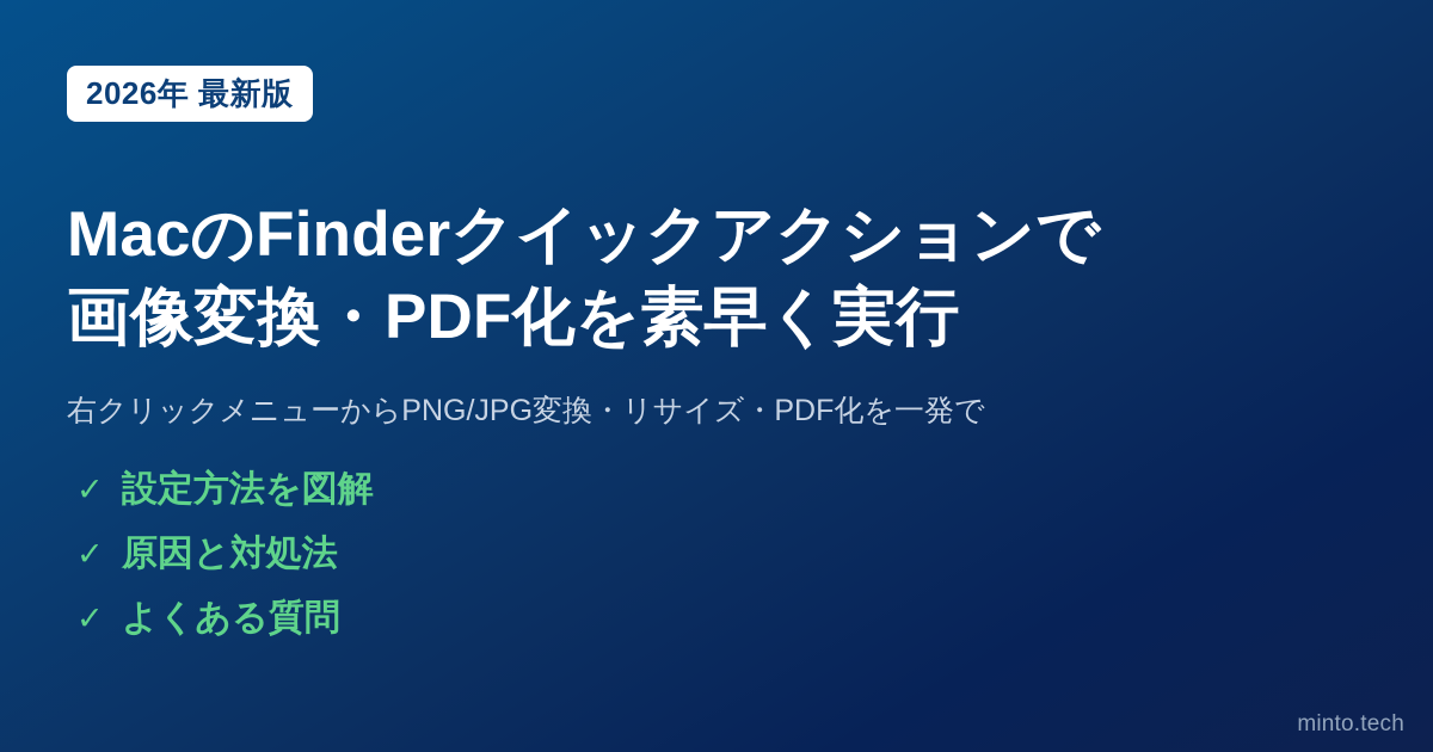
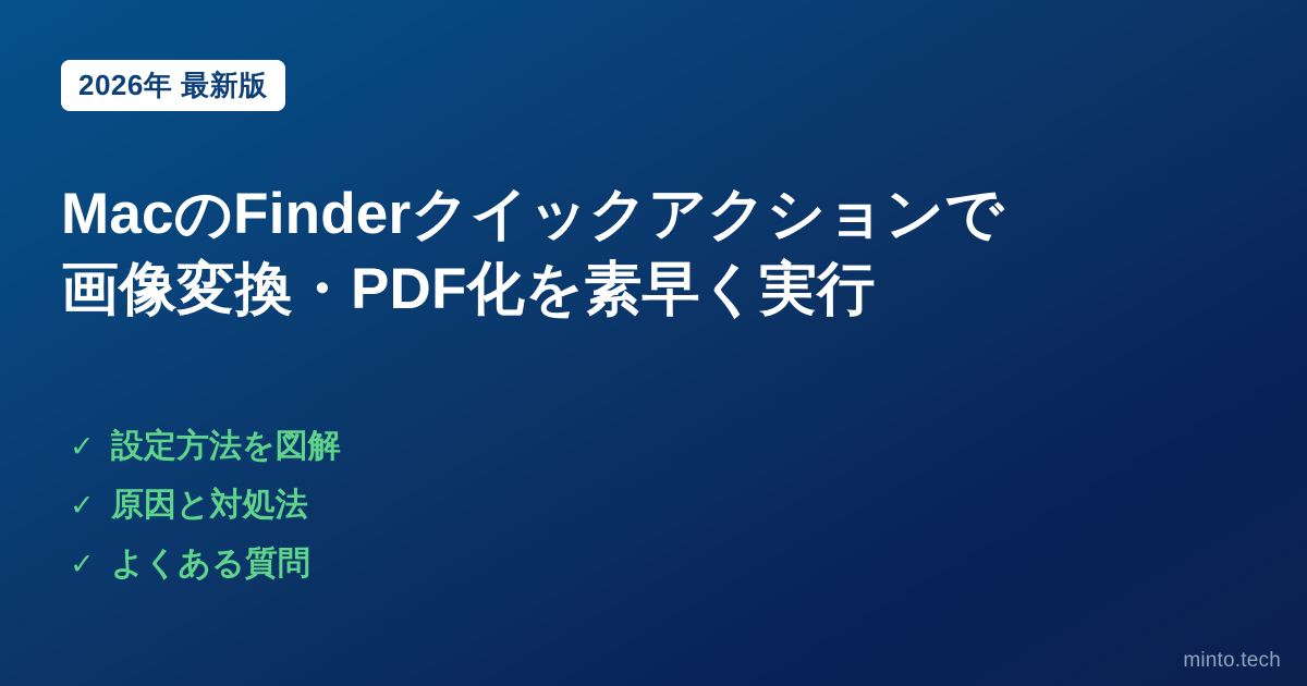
  2026年 最新版
  MacのFinderクイックアクションで
  画像変換・PDF化を素早く実行
- 右クリックメニューからPNG/JPG変換・リサイズ・PDF化を一発で
  ✓
  設定方法を図解
  ✓
  原因と対処法
  ✓
  よくある質問
  minto.tech
